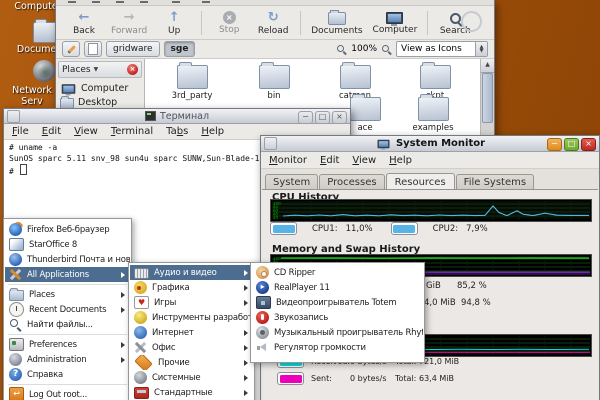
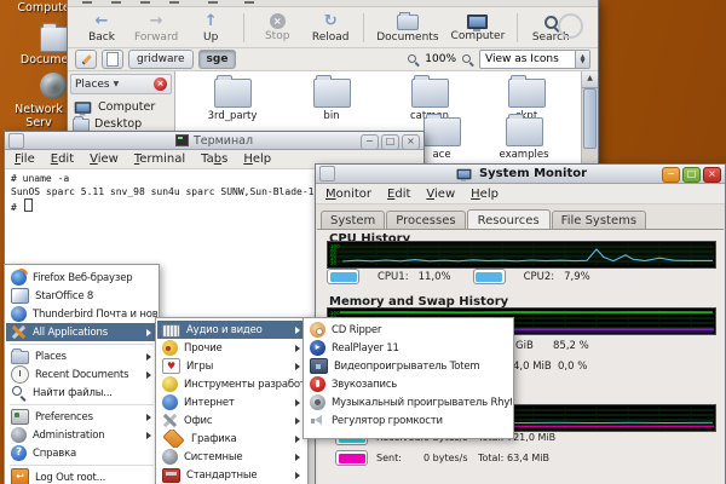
  Comput
  Network Serv
  ←
  Back
  →
  Forward
  ↑
  Up
  ×
  Stop
  ↻
  Reload
  Documents
  Computer
  Search
  gridware
  sge
  100%
  View as Icons
  Places
  ×
  Computer
  Desktop
  3rd_party
  bin
  kpt
  ace
  examples
  Терминал
  −
  □
  ×
  File
  Edit
  View
  Terminal
  Tabs
  Help
  # uname -a SunOS sparc 5.11 snv_98 sun4u sparc SUNW,Sun-Blade-1 #
  System Monitor
  −
  □
  ×
  Monitor
  Edit
  View
  Help
  System
  Processes
  Resources
  File Systems
  CPU History
  CPU1:
  11,0%
  CPU2:
  7,9%
  Memory and Swap History
  GiB
  85,2 %
  4,0 MiB
- 94,8 %
+ 0,0 %
  21,0 MiB
  Sent:
  0 bytes/s
  Total:
  63,4 MiB
  Firefox Веб-браузер
  StarOffice 8
  Thunderbird Почта и нов
  All Applications
  Places
  Recent Documents
  Найти файлы...
  Preferences
  Administration
  Справка
  Log Out root...
  Аудио и видео
- Графика
+ Прочие
  Игры
  Инструменты разрабо
  Интернет
  Офис
- Прочие
+ Графика
  Системные
  Стандартные
  CD Ripper
  RealPlayer 11
  Видеопроигрыватель Totem
  Звукозапись
  Музыкальный проигрыватель Rhyt
  Регулятор громкости
